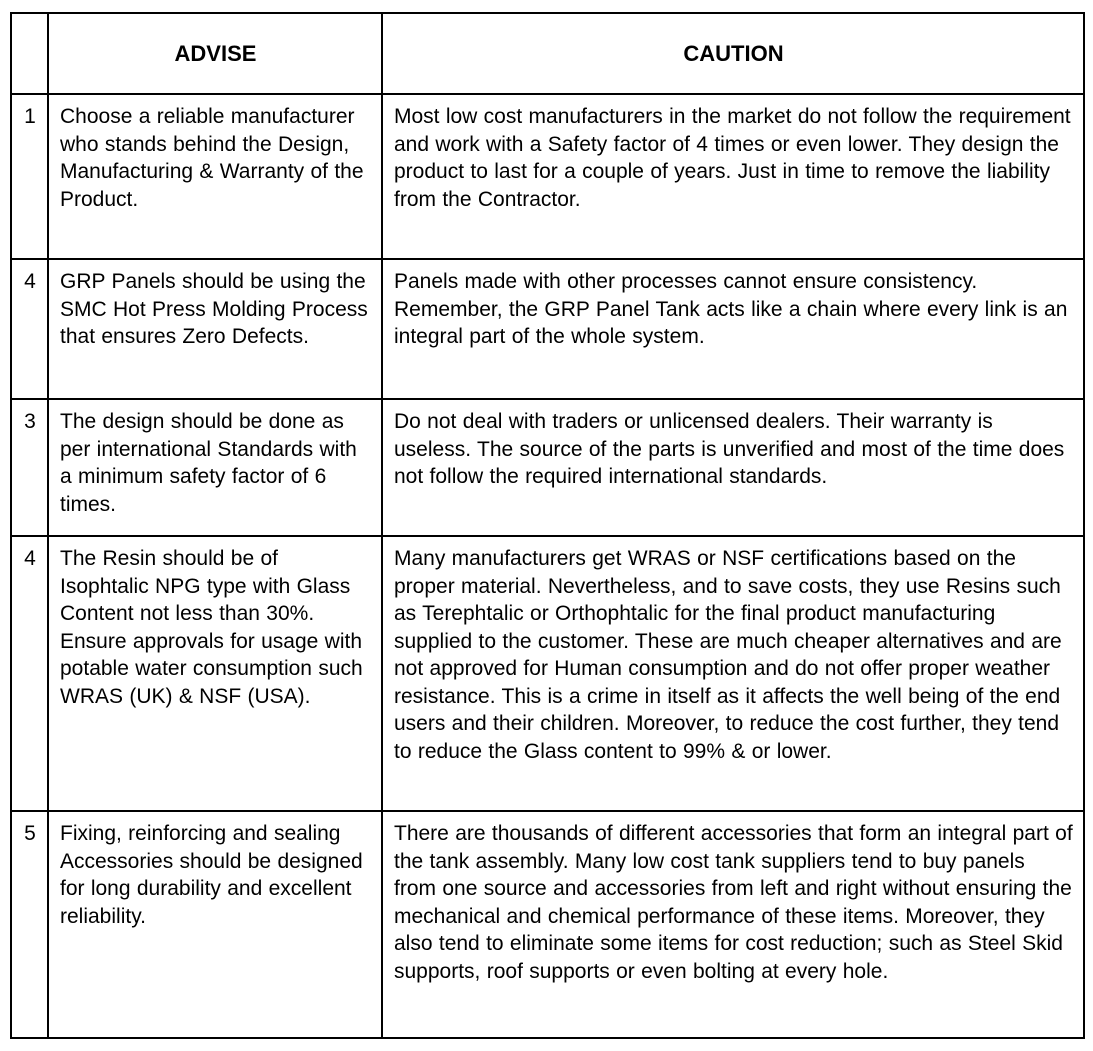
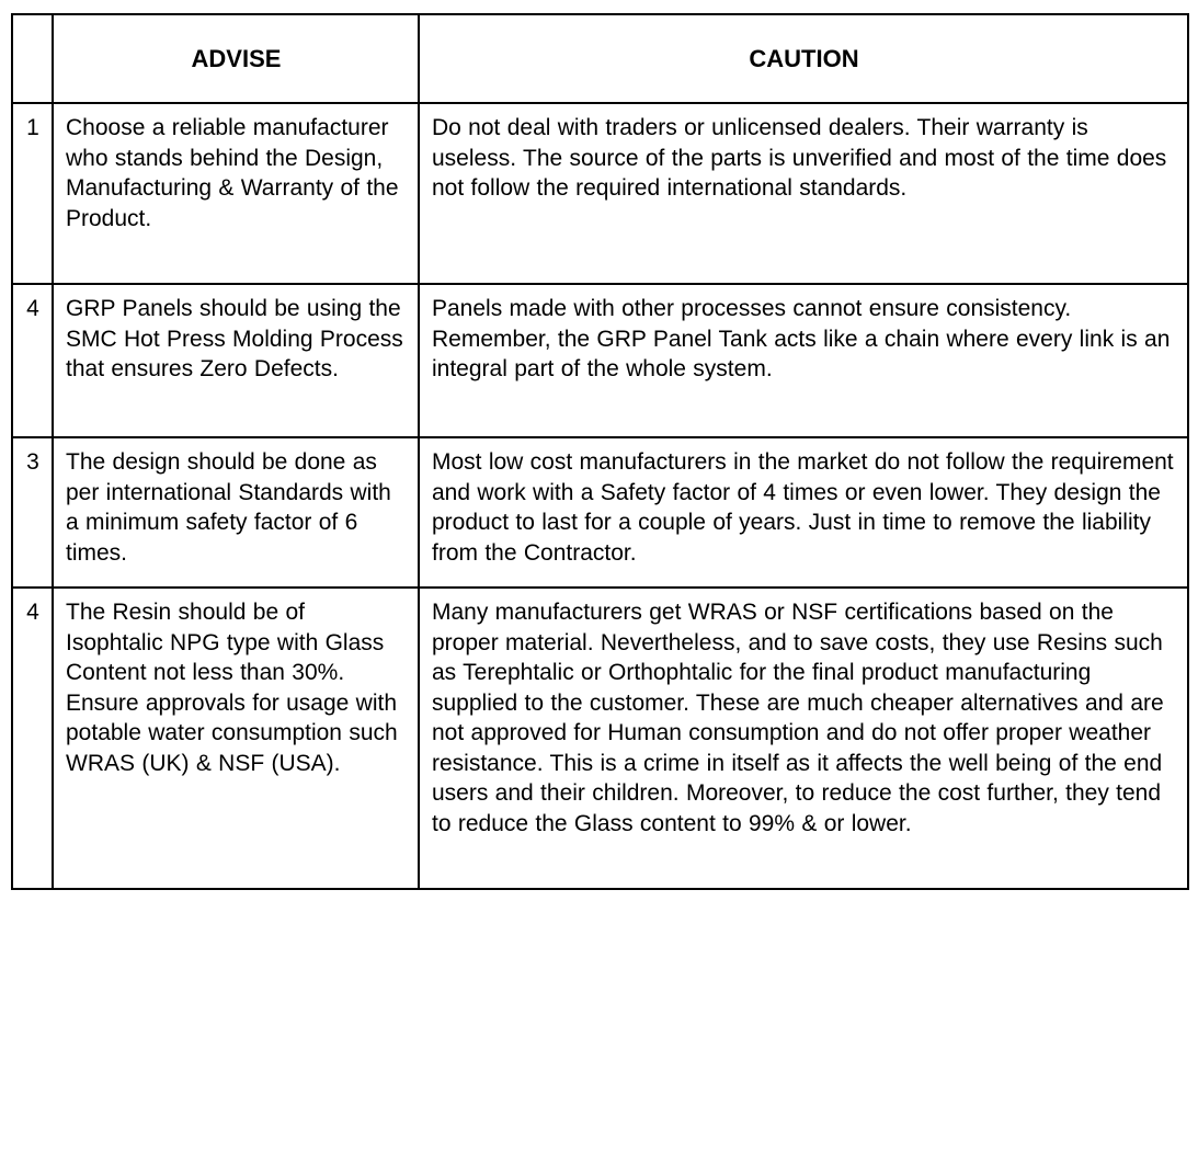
  	ADVISE	CAUTION
- 1	Choose a reliable manufacturer who stands behind the Design, Manufacturing & Warranty of the Product.	Most low cost manufacturers in the market do not follow the requirement and work with a Safety factor of 4 times or even lower. They design the product to last for a couple of years. Just in time to remove the liability from the Contractor.
+ 1	Choose a reliable manufacturer who stands behind the Design, Manufacturing & Warranty of the Product.	Do not deal with traders or unlicensed dealers. Their warranty is useless. The source of the parts is unverified and most of the time does not follow the required international standards.
  4	GRP Panels should be using the SMC Hot Press Molding Process that ensures Zero Defects.	Panels made with other processes cannot ensure consistency. Remember, the GRP Panel Tank acts like a chain where every link is an integral part of the whole system.
- 3	The design should be done as per international Standards with a minimum safety factor of 6 times.	Do not deal with traders or unlicensed dealers. Their warranty is useless. The source of the parts is unverified and most of the time does not follow the required international standards.
+ 3	The design should be done as per international Standards with a minimum safety factor of 6 times.	Most low cost manufacturers in the market do not follow the requirement and work with a Safety factor of 4 times or even lower. They design the product to last for a couple of years. Just in time to remove the liability from the Contractor.
  4	The Resin should be of Isophtalic NPG type with Glass Content not less than 30%. Ensure approvals for usage with potable water consumption such WRAS (UK) & NSF (USA).	Many manufacturers get WRAS or NSF certifications based on the proper material. Nevertheless, and to save costs, they use Resins such as Terephtalic or Orthophtalic for the final product manufacturing supplied to the customer. These are much cheaper alternatives and are not approved for Human consumption and do not offer proper weather resistance. This is a crime in itself as it affects the well being of the end users and their children. Moreover, to reduce the cost further, they tend to reduce the Glass content to 99% & or lower.
- 5	Fixing, reinforcing and sealing Accessories should be designed for long durability and excellent reliability.	There are thousands of different accessories that form an integral part of the tank assembly. Many low cost tank suppliers tend to buy panels from one source and accessories from left and right without ensuring the mechanical and chemical performance of these items. Moreover, they also tend to eliminate some items for cost reduction; such as Steel Skid supports, roof supports or even bolting at every hole.
